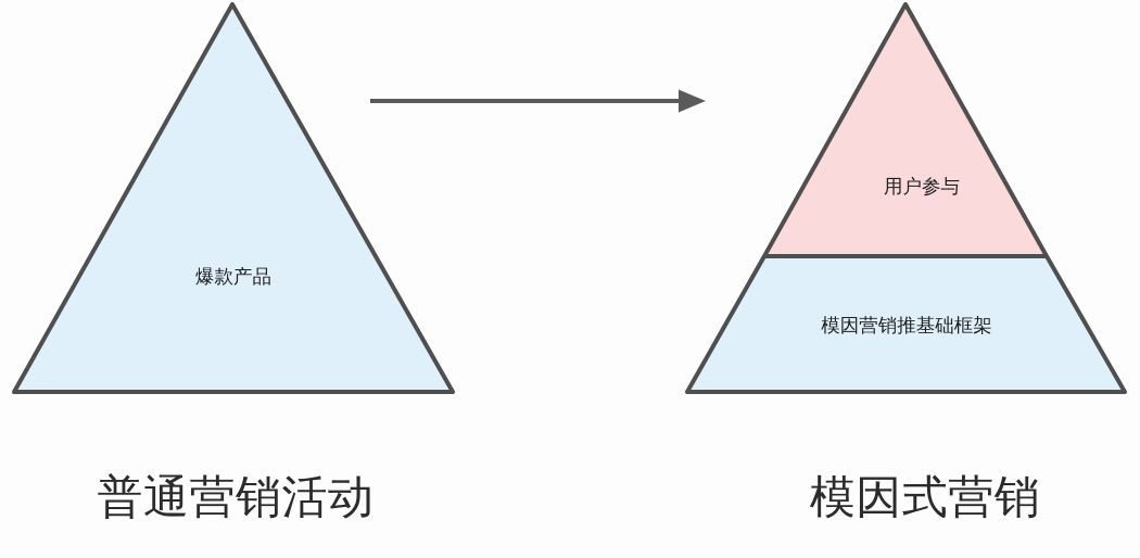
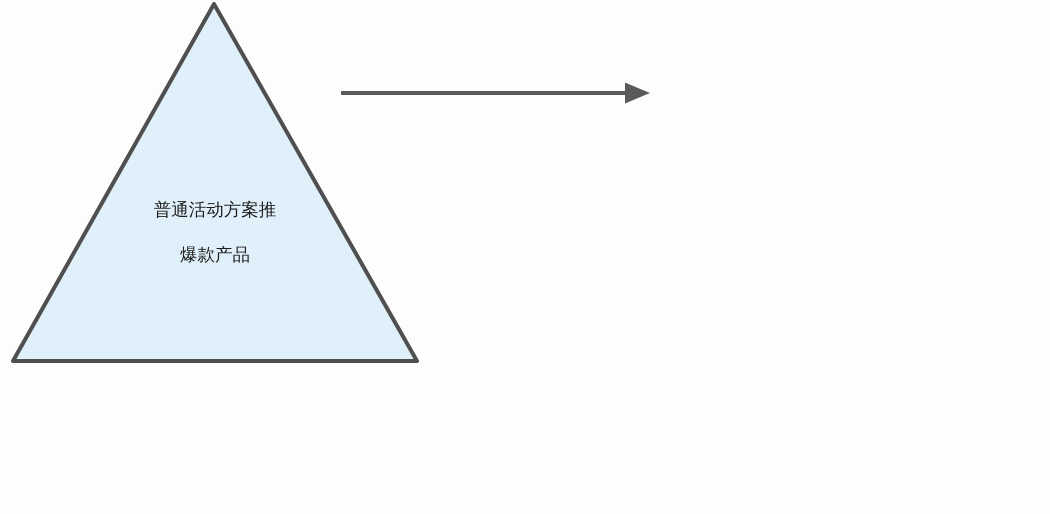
+ 普通活动方案推
  爆款产品
- 用户参与
- 模因营销推基础框架
- 普通营销活动
- 模因式营销
